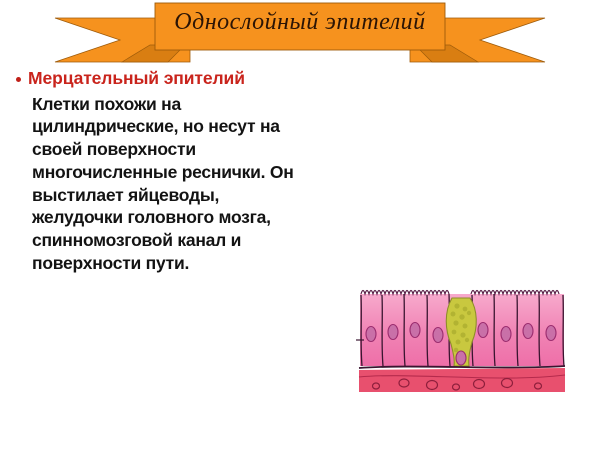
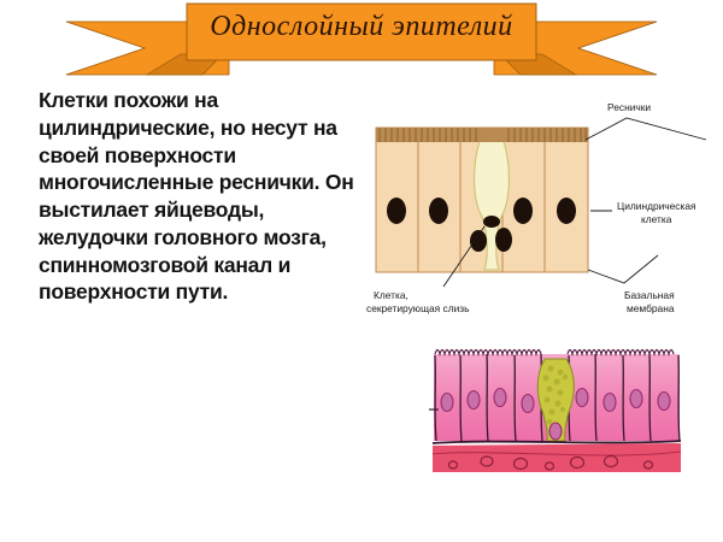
  Однослойный эпителий
- Мерцательный эпителий
  Клетки похожи на цилиндрические, но несут на своей поверхности многочисленные реснички. Он выстилает яйцеводы, желудочки головного мозга, спинномозговой канал и поверхности пути.
+ Реснички
+ Цилиндрическая
+ клетка
+ Клетка,
+ секретирующая слизь
+ Базальная
+ мембрана
